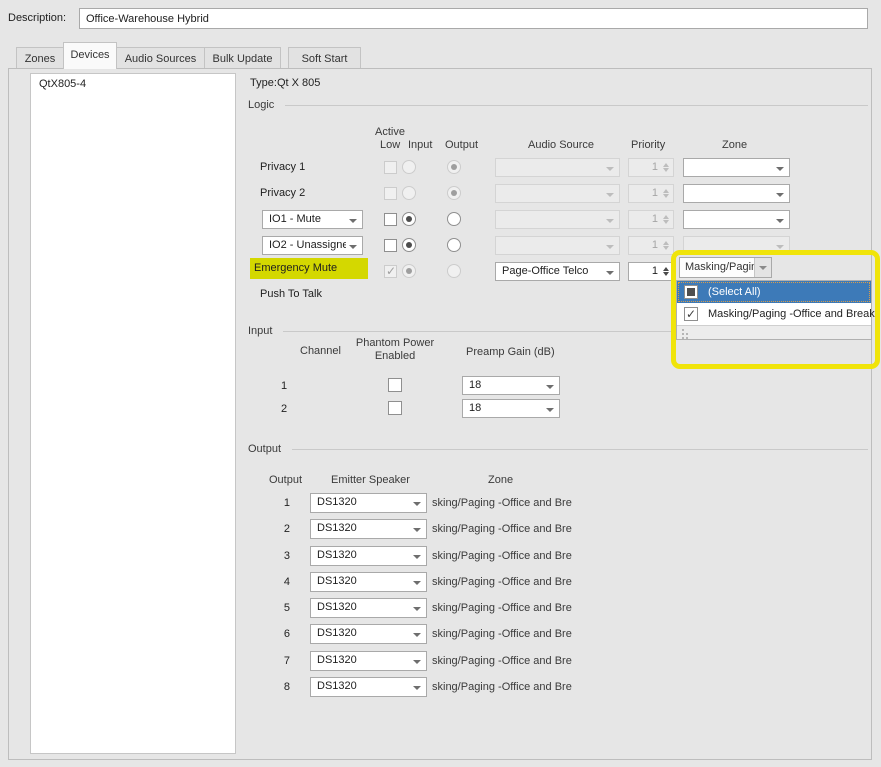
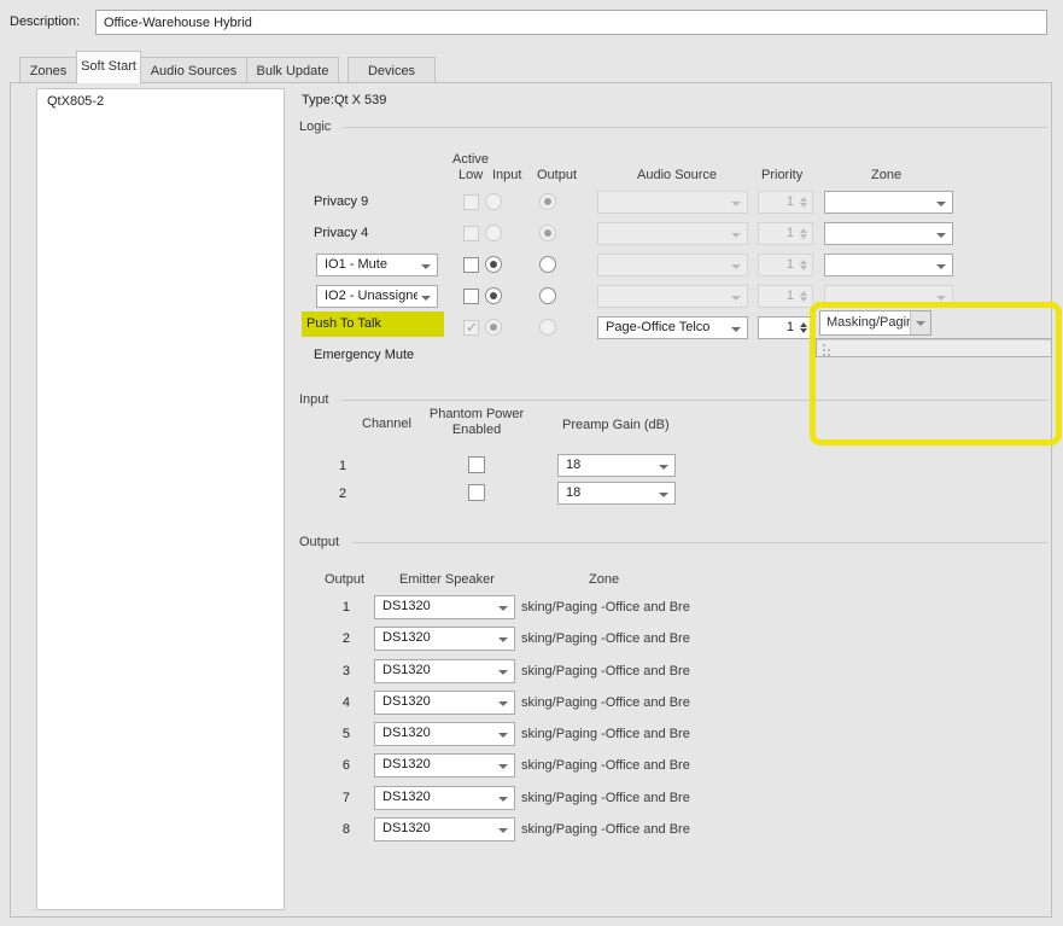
  Description:
  Office-Warehouse Hybrid
  Zones
- Devices
+ Soft Start
  Audio Sources
  Bulk Update
- Soft Start
+ Devices
- QtX805-4
+ QtX805-2
  Type:
- Qt X 805
+ Qt X 539
  Logic
  Active
  Low
  Input
  Output
  Audio Source
  Priority
  Zone
- Privacy 1
+ Privacy 9
  1
- Privacy 2
+ Privacy 4
  1
  IO1 - Mute
  1
  IO2 - Unassigne
  1
- Emergency Mute
+ Push To Talk
  Page-Office Telco
  1
- Push To Talk
+ Emergency Mute
  Masking/Pagi
- (Select All)
- Masking/Paging -Office and Break
  Input
  Channel
  Phantom Power Enabled
  Preamp Gain (dB)
  1
  18
  2
  18
  Output
  Output
  Emitter Speaker
  Zone
  1
  DS1320
  sking/Paging -Office and Bre
  2
  DS1320
  sking/Paging -Office and Bre
  3
  DS1320
  sking/Paging -Office and Bre
  4
  DS1320
  sking/Paging -Office and Bre
  5
  DS1320
  sking/Paging -Office and Bre
  6
  DS1320
  sking/Paging -Office and Bre
  7
  DS1320
  sking/Paging -Office and Bre
  8
  DS1320
  sking/Paging -Office and Bre
